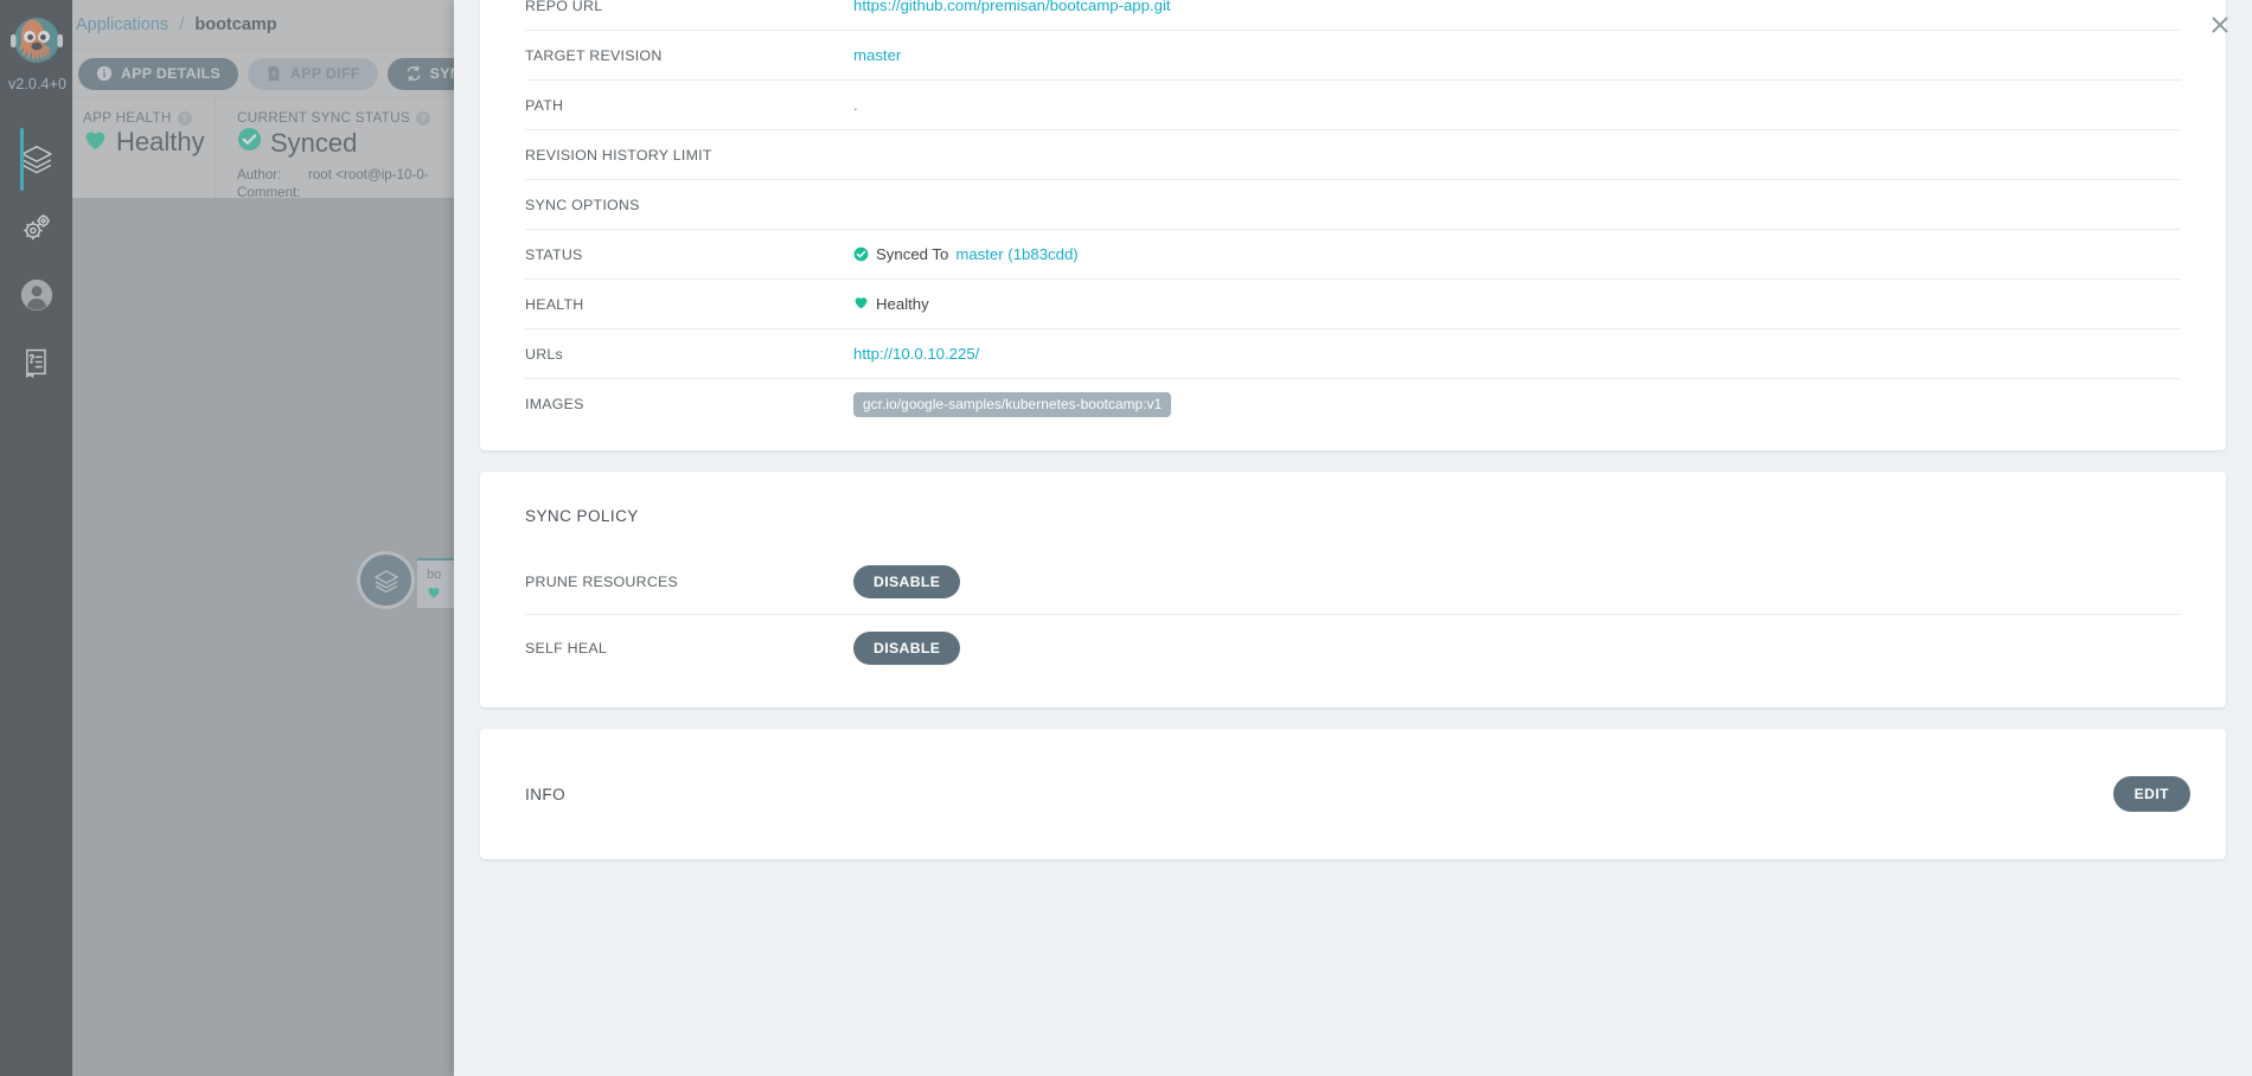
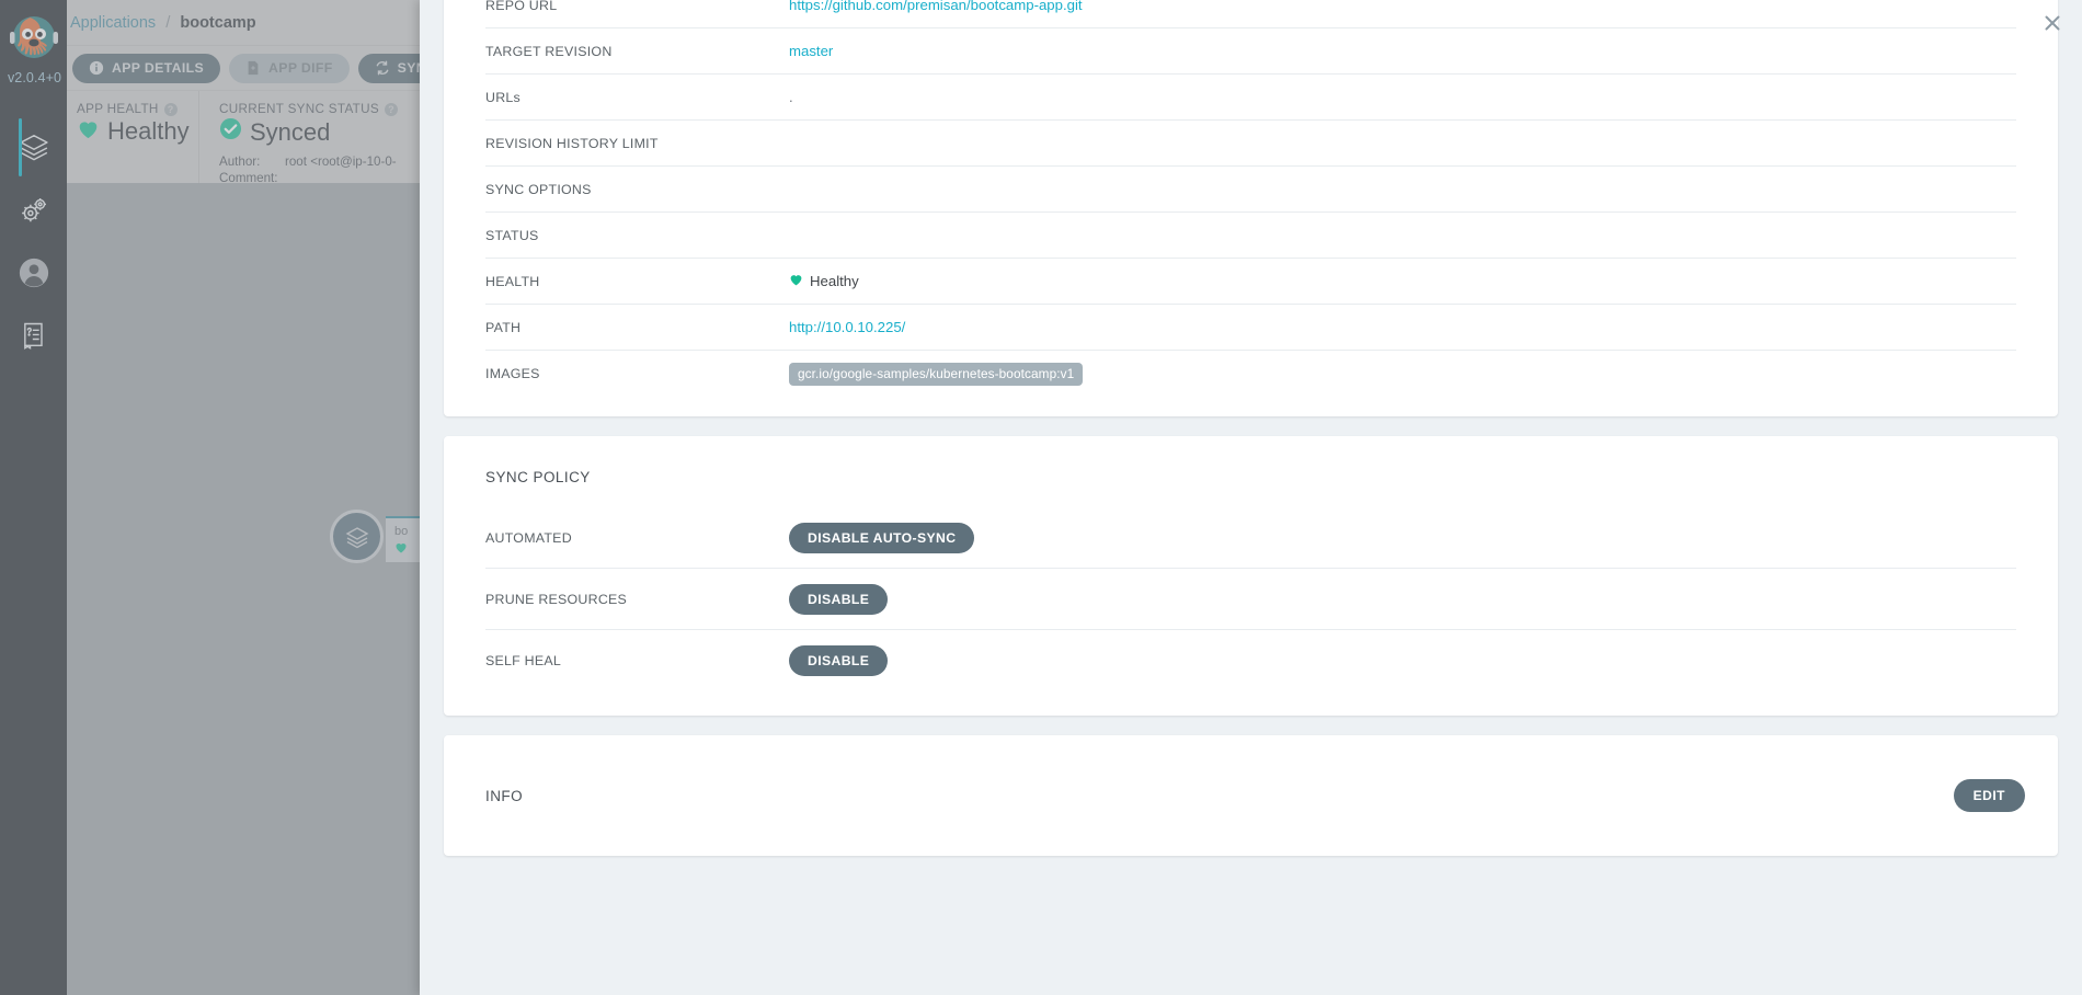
  bo
  Applications
  /
  bootcamp
  APP DETAILS
  APP DIFF
  APP HEALTH
  Healthy
  CURRENT SYNC STATUS
  Synced
  Author:
  root <root@ip-10-0-
  Comment:
  v2.0.4+0
  REPO URL
  https://github.com/premisan/bootcamp-app.git
  TARGET REVISION
  master
- PATH
+ URLs
  .
  REVISION HISTORY LIMIT
  SYNC OPTIONS
  STATUS
- Synced To
- master (1b83cdd)
  HEALTH
  Healthy
- URLs
+ PATH
  http://10.0.10.225/
  IMAGES
  gcr.io/google-samples/kubernetes-bootcamp:v1
  SYNC POLICY
+ AUTOMATED
+ DISABLE AUTO-SYNC
  PRUNE RESOURCES
  DISABLE
  SELF HEAL
  DISABLE
  INFO
  EDIT
